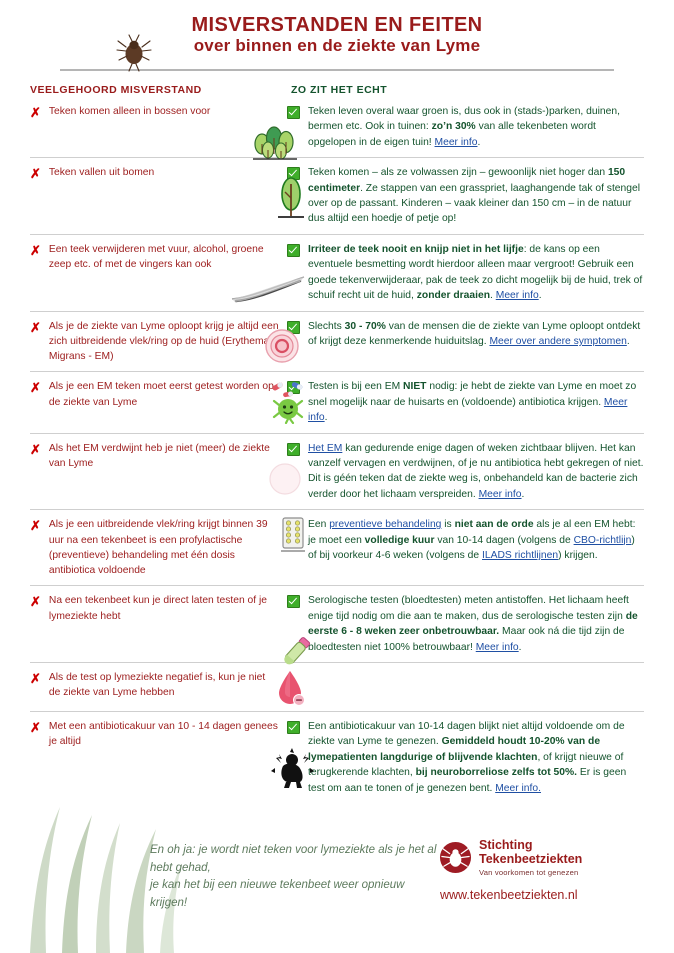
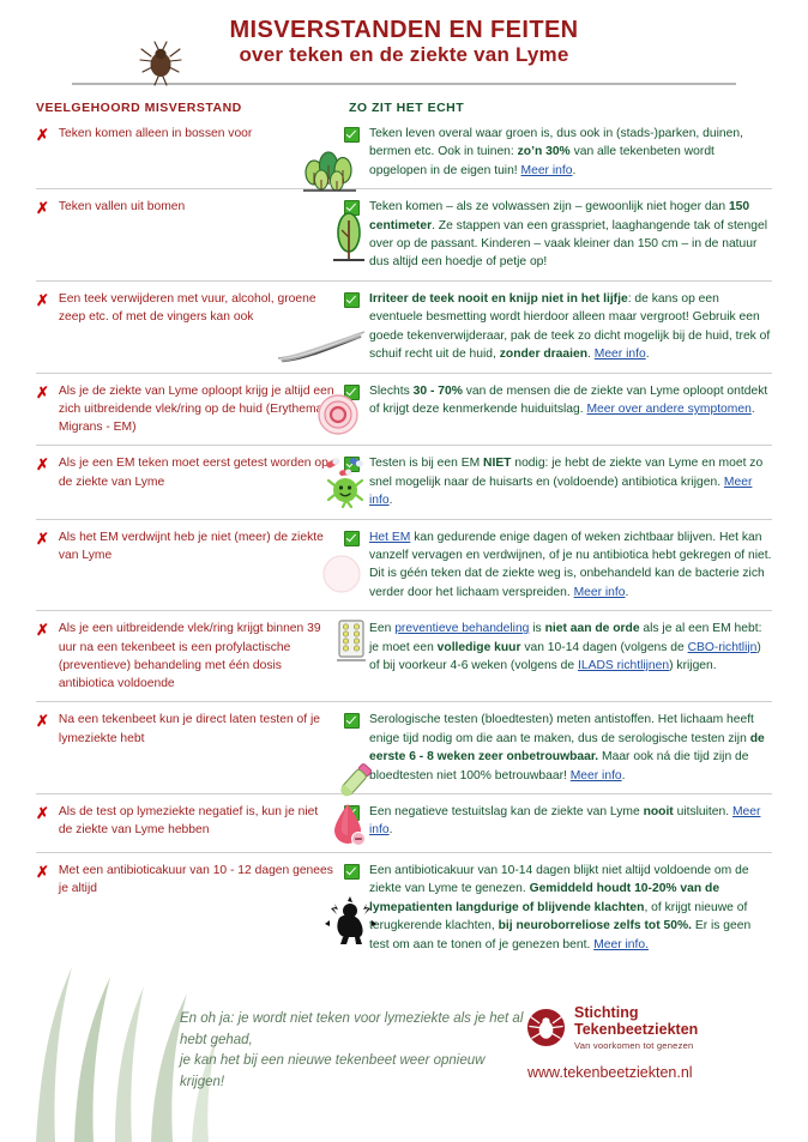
  MISVERSTANDEN EN FEITEN
- over binnen en de ziekte van Lyme
+ over teken en de ziekte van Lyme
  VEELGEHOORD MISVERSTAND
  ZO ZIT HET ECHT
  ✗
  Teken komen alleen in bossen voor
  Teken leven overal waar groen is, dus ook in (stads-)parken, duinen, bermen etc. Ook in tuinen: zo’n 30% van alle tekenbeten wordt opgelopen in de eigen tuin! Meer info.
  ✗
  Teken vallen uit bomen
  Teken komen – als ze volwassen zijn – gewoonlijk niet hoger dan 150 centimeter. Ze stappen van een grasspriet, laaghangende tak of stengel over op de passant. Kinderen – vaak kleiner dan 150 cm – in de natuur dus altijd een hoedje of petje op!
  ✗
  Een teek verwijderen met vuur, alcohol, groene zeep etc. of met de vingers kan ook
  Irriteer de teek nooit en knijp niet in het lijfje: de kans op een eventuele besmetting wordt hierdoor alleen maar vergroot! Gebruik een goede tekenverwijderaar, pak de teek zo dicht mogelijk bij de huid, trek of schuif recht uit de huid, zonder draaien. Meer info.
  ✗
  Als je de ziekte van Lyme oploopt krijg je altijd een zich uitbreidende vlek/ring op de huid (Erythem Migrans - EM)
  Slechts 30 - 70% van de mensen die de ziekte van Lyme oploopt ontdekt of krijgt deze kenmerkende huiduitslag. Meer over andere symptomen.
  ✗
  Als je een EM teken moet eerst getest worden op de ziekte van Lyme
  Testen is bij een EM NIET nodig: je hebt de ziekte van Lyme en moet zo snel mogelijk naar de huisarts en (voldoende) antibiotica krijgen. Meer info.
  ✗
  Als het EM verdwijnt heb je niet (meer) de ziekte van Lyme
  Het EM kan gedurende enige dagen of weken zichtbaar blijven. Het kan vanzelf vervagen en verdwijnen, of je nu antibiotica hebt gekregen of niet. Dit is géén teken dat de ziekte weg is, onbehandeld kan de bacterie zich verder door het lichaam verspreiden. Meer info.
  ✗
  Als je een uitbreidende vlek/ring krijgt binnen 39 uur na een tekenbeet is een profylactische (preventieve) behandeling met één dosis antibiotica voldoende
  Een preventieve behandeling is niet aan de orde als je al een EM hebt: je moet een volledige kuur van 10-14 dagen (volgens de CBO-richtlijn) of bij voorkeur 4-6 weken (volgens de ILADS richtlijnen) krijgen.
  ✗
  Na een tekenbeet kun je direct laten testen of je lymeziekte hebt
  Serologische testen (bloedtesten) meten antistoffen. Het lichaam heeft enige tijd nodig om die aan te maken, dus de serologische testen zijn de eerste 6 - 8 weken zeer onbetrouwbaar. Maar ook ná die tijd zijn de bloedtesten niet 100% betrouwbaar! Meer info.
  ✗
  Als de test op lymeziekte negatief is, kun je niet de ziekte van Lyme hebben
+ Een negatieve testuitslag kan de ziekte van Lyme nooit uitsluiten. Meer info.
  ✗
- Met een antibioticakuur van 10 - 14 dagen genees je altijd
+ Met een antibioticakuur van 10 - 12 dagen genees je altijd
  Een antibioticakuur van 10-14 dagen blijkt niet altijd voldoende om de ziekte van Lyme te genezen. Gemiddeld houdt 10-20% van de lymepatienten langdurige of blijvende klachten, of krijgt nieuwe of terugkerende klachten, bij neuroborreliose zelfs tot 50%. Er is geen test om aan te tonen of je genezen bent. Meer info.
  En oh ja: je wordt niet teken voor lymeziekte als je het al hebt gehad,
  je kan het bij een nieuwe tekenbeet weer opnieuw krijgen!
  Stichting
  Tekenbeetziekten
  Van voorkomen tot genezen
  www.tekenbeetziekten.nl
